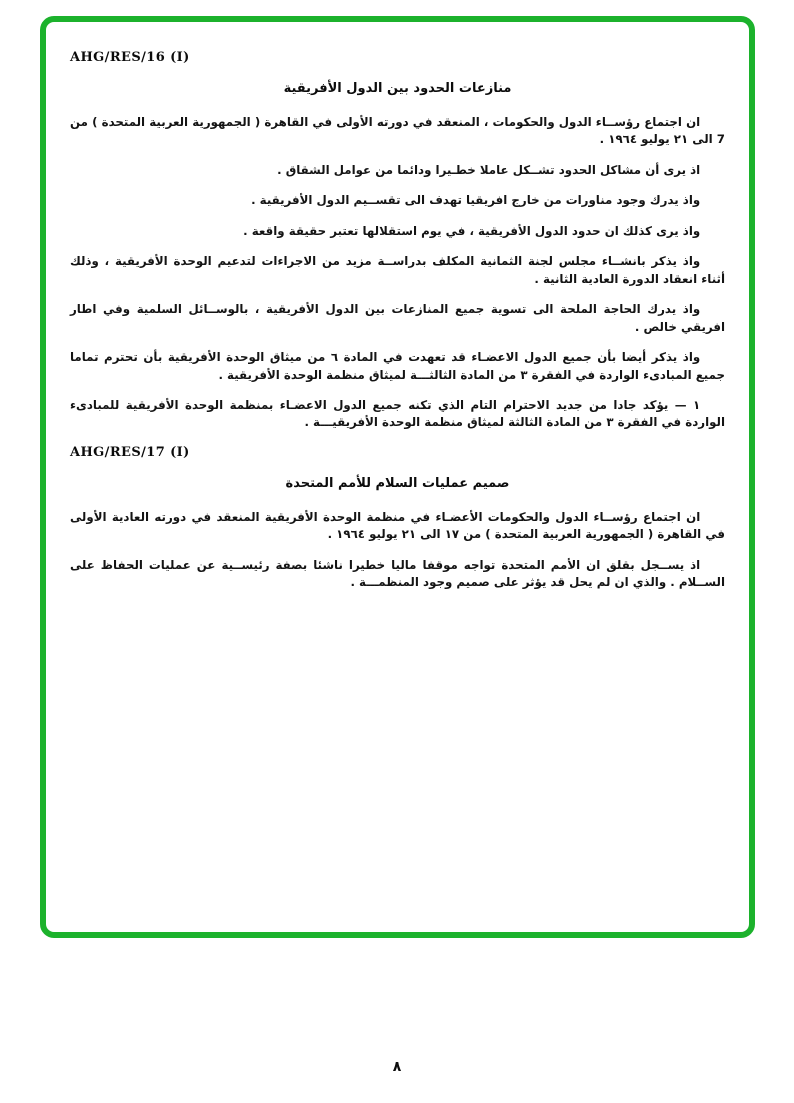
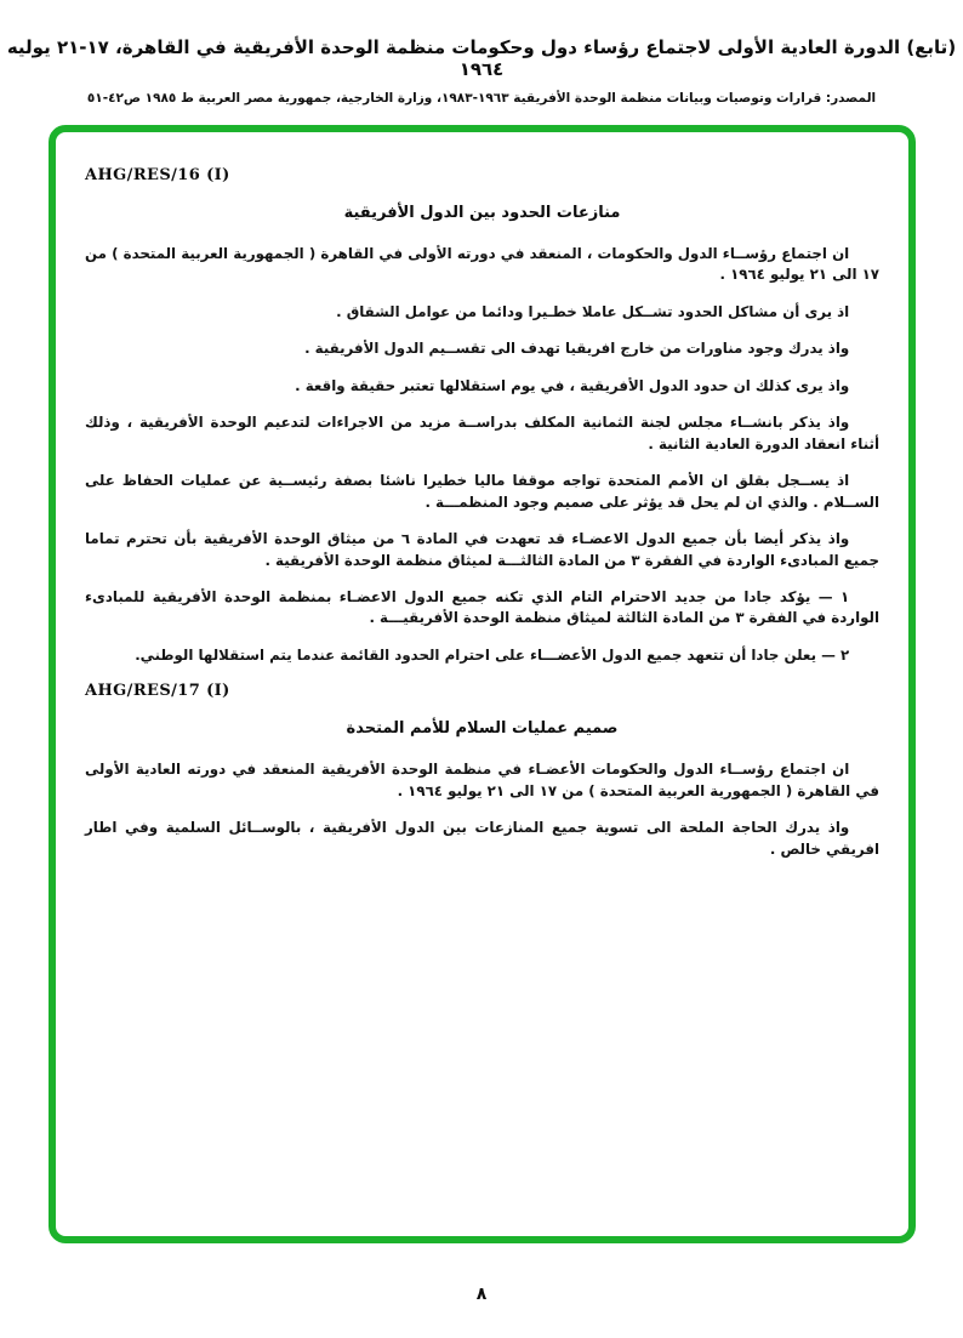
+ (تابع) الدورة العادية الأولى لاجتماع رؤساء دول وحكومات منظمة الوحدة الأفريقية في القاهرة، ١٧-٢١ يوليه ١٩٦٤
+ المصدر: قرارات وتوصيات وبيانات منظمة الوحدة الأفريقية ١٩٦٣-١٩٨٣، وزارة الخارجية، جمهورية مصر العربية ط ١٩٨٥ ص٤٢-٥١
  AHG/RES/16 (I)
  منازعات الحدود بين الدول الأفريقية
- ان اجتماع رؤســاء الدول والحكومات ، المنعقد في دورته الأولى في القاهرة ( الجمهورية العربية المتحدة ) من 7 الى ٢١ يوليو ١٩٦٤ .
+ ان اجتماع رؤســاء الدول والحكومات ، المنعقد في دورته الأولى في القاهرة ( الجمهورية العربية المتحدة ) من ١٧ الى ٢١ يوليو ١٩٦٤ .
  اذ يرى أن مشاكل الحدود تشــكل عاملا خطـيرا ودائما من عوامل الشقاق .
  واذ يدرك وجود مناورات من خارج افريقيا تهدف الى تقســيم الدول الأفريقية .
  واذ يرى كذلك ان حدود الدول الأفريقية ، في يوم استقلالها تعتبر حقيقة واقعة .
  واذ يذكر بانشــاء مجلس لجنة الثمانية المكلف بدراســة مزيد من الاجراءات لتدعيم الوحدة الأفريقية ، وذلك أثناء انعقاد الدورة العادية الثانية .
- واذ يدرك الحاجة الملحة الى تسوية جميع المنازعات بين الدول الأفريقية ، بالوســائل السلمية وفي اطار افريقي خالص .
+ اذ يســجل بقلق ان الأمم المتحدة تواجه موقفا ماليا خطيرا ناشئا بصفة رئيســية عن عمليات الحفاظ على الســلام . والذي ان لم يحل قد يؤثر على صميم وجود المنظمـــة .
  واذ يذكر أيضا بأن جميع الدول الاعضـاء قد تعهدت في المادة ٦ من ميثاق الوحدة الأفريقية بأن تحترم تماما جميع المبادىء الواردة في الفقرة ٣ من المادة الثالثـــة لميثاق منظمة الوحدة الأفريقية .
  ١ — يؤكد جادا من جديد الاحترام التام الذي تكنه جميع الدول الاعضـاء بمنظمة الوحدة الأفريقية للمبادىء الواردة في الفقرة ٣ من المادة الثالثة لميثاق منظمة الوحدة الأفريقيـــة .
+ ٢ — يعلن جادا أن تتعهد جميع الدول الأعضـــاء على احترام الحدود القائمة عندما يتم استقلالها الوطني.
  AHG/RES/17 (I)
  صميم عمليات السلام للأمم المتحدة
  ان اجتماع رؤســاء الدول والحكومات الأعضـاء في منظمة الوحدة الأفريقية المنعقد في دورته العادية الأولى في القاهرة ( الجمهورية العربية المتحدة ) من ١٧ الى ٢١ يوليو ١٩٦٤ .
- اذ يســجل بقلق ان الأمم المتحدة تواجه موقفا ماليا خطيرا ناشئا بصفة رئيســية عن عمليات الحفاظ على الســلام . والذي ان لم يحل قد يؤثر على صميم وجود المنظمـــة .
+ واذ يدرك الحاجة الملحة الى تسوية جميع المنازعات بين الدول الأفريقية ، بالوســائل السلمية وفي اطار افريقي خالص .
  ٨
